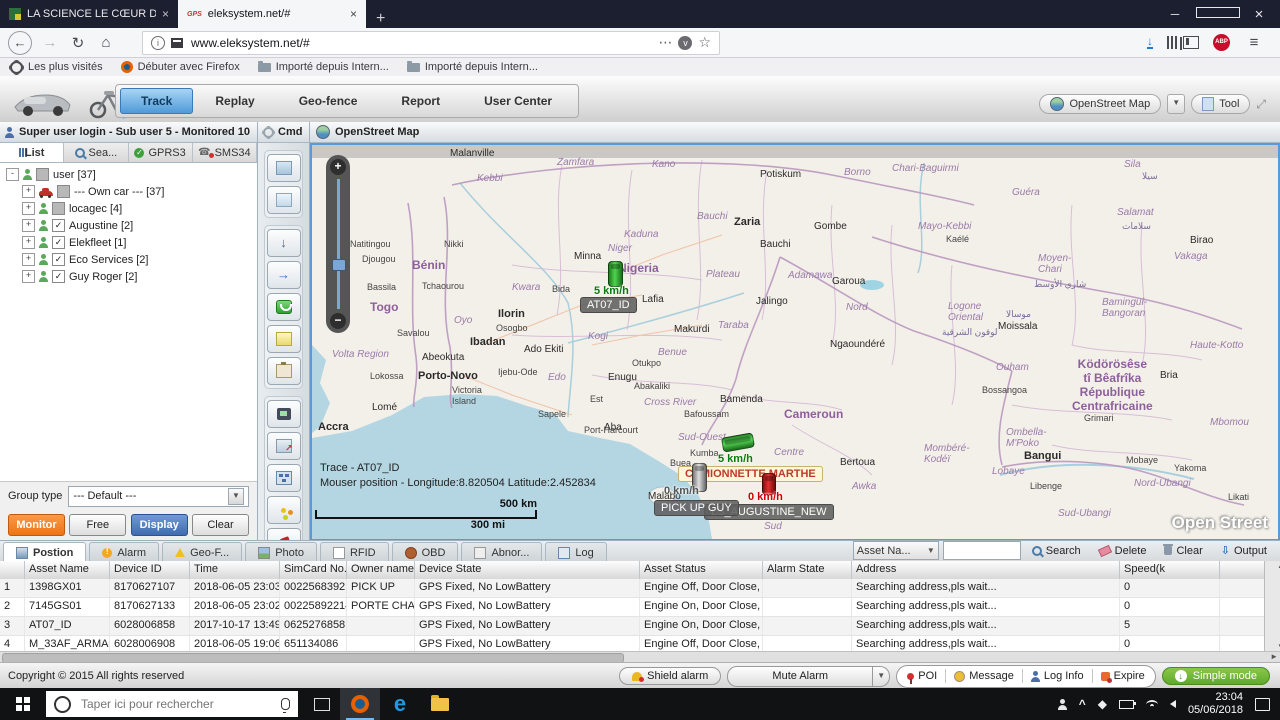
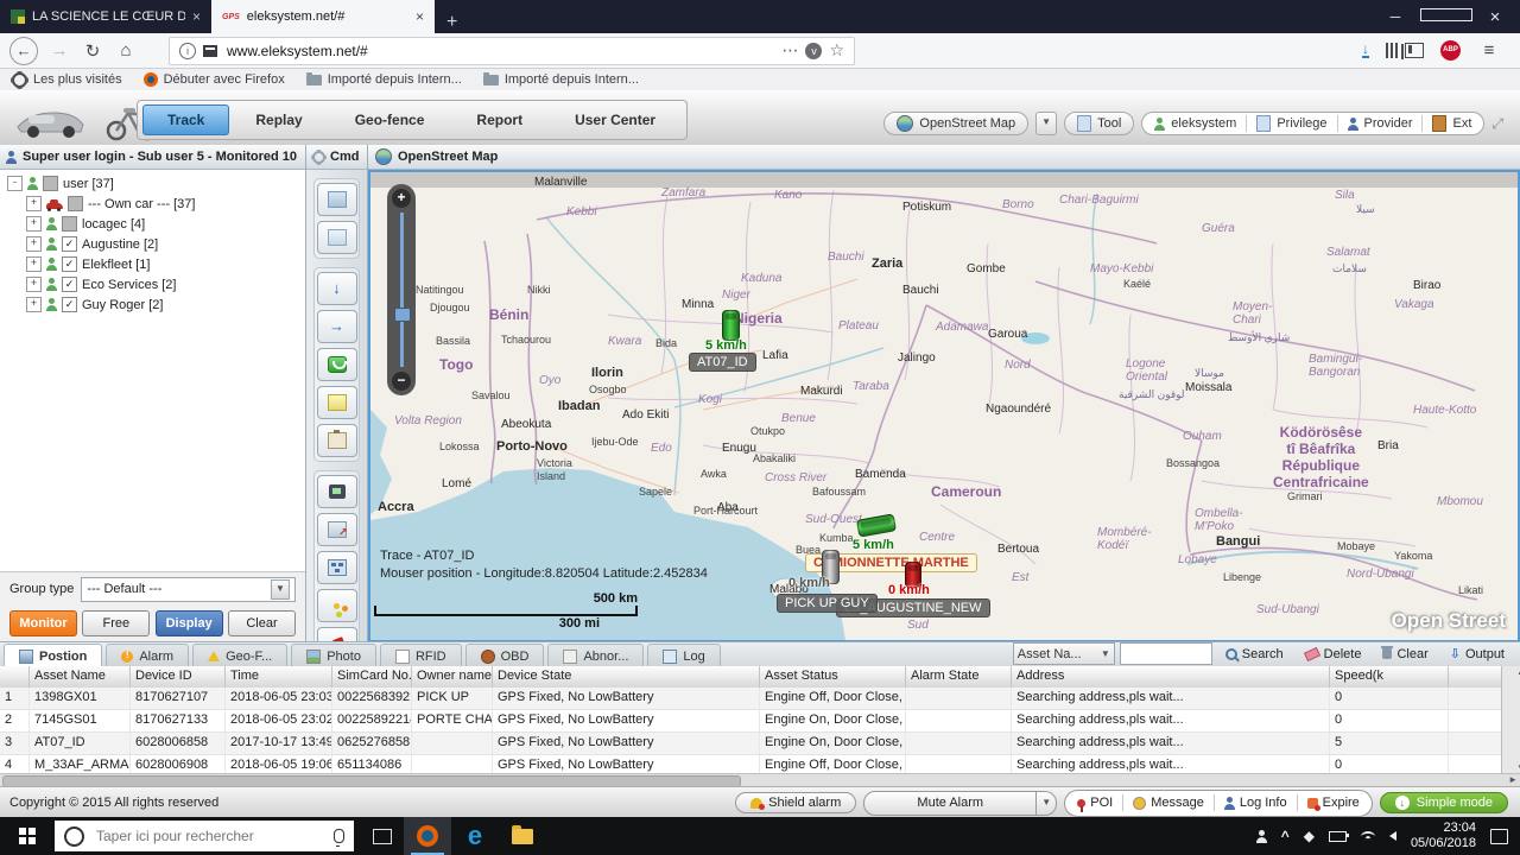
  LA SCIENCE LE CŒUR D
  ×
  eleksystem.net/#
  ×
  +
  ─
  ×
  ←
  →
  ↻
  ⌂
  i
  www.eleksystem.net/#
  ⋯
  v
  ☆
  ↓
  ≡
  Les plus visités
  Débuter avec Firefox
  Importé depuis Intern...
  Importé depuis Intern...
  Track
  Replay
  Geo-fence
  Report
  User Center
  OpenStreet Map
  ▼
  Tool
+ eleksystem
+ Privilege
+ Provider
+ Ext
  ⤢
  Super user login - Sub user 5 - Monitored 10
- List
- Sea...
- ✓
- GPRS3
- ☎
- SMS34
  -
  user [37]
  +
  --- Own car --- [37]
  +
  locagec [4]
  +
  Augustine [2]
  +
  Elekfleet [1]
  +
  Eco Services [2]
  +
  Guy Roger [2]
  Group type
  --- Default ---
  ▼
  Monitor
  Free
  Display
  Clear
  Cmd
  ↓
  →
  OpenStreet Map
  Malanville
  Kebbi
  Zamfara
  Kano
  Potiskum
  Borno
  Chari-Baguirmi
  Guéra
  Sila
  سيلا
  Salamat
  سلامات
  Birao
  Vakaga
  Mayo-Kebbi
  Kaélé
  Moyen-
  Chari
  شاري الأوسط
  Logone
  Oriental
  لوقون الشرقية
  موسالا
  Moissala
  Bamingui-
  Bangoran
  Zaria
  Kaduna
  Bauchi
  Bauchi
  Gombe
  Adamawa
  Garoua
  Nord
  Jalingo
  Taraba
  Ngaoundéré
  Niger
  Minna
  Bida
  Kwara
  igeria
  Lafia
  Plateau
  Makurdi
  Kogi
  Benue
  Otukpo
  Enugu
  Abakaliki
- Est
+ Awka
  Aba
  Cross River
  Bamenda
  Bafoussam
  Cameroun
  Port-Harcourt
  Sud-Oues
  Kumba
  Buea
  Centre
  Bertoua
- Awka
+ Est
  Mombéré-
  Kodéï
  Malabo
  Sud
  Natitingou
  Nikki
  Djougou
  Bénin
  Bassila
  Tchaourou
  Togo
  Savalou
  Volta Region
  Lokossa
  Porto-Novo
  Abeokuta
  Ilorin
  Oyo
  Osogbo
  Ibadan
  Ado Ekiti
  Ijebu-Ode
  Edo
  Victoria
  Island
  Lomé
  Sapele
  Accra
  Ouham
  Bossangoa
  Ködörösêse
  tî Bêafrîka
  République
  Centrafricaine
  Bria
  Haute-Kotto
  Grimari
  Mbomou
  Ombella-
  M'Poko
  Bangui
  Mobaye
  Yakoma
  Lobaye
  Libenge
  Nord-Ubangi
  Likati
  Sud-Ubangi
  +
  −
  5 km/h
  AT07_ID
  5 km/h
  CIONNETTARTHE
  0 km/h
  LS_AUGUSTINE_NEW
  0 km/h
  PICK UP GUY
  Trace - AT07_ID
  Mouser position - Longitude:8.820504 Latitude:2.452834
  500 km
  300 mi
  Open Street
  Postion
  Alarm
  Geo-F...
  Photo
  RFID
  OBD
  Abnor...
  Log
  Asset Na...
  ▼
  Search
  Delete
  Clear
  ⇩
  Output
  Asset Name
  Device ID
  Time
  SimCard No.
  Owner name
  Device State
  Asset Status
  Alarm State
  Address
  Speed(k
  1
  1398GX01
  8170627107
  2018-06-05 23:03
  0022568392
  PICK UP
  GPS Fixed, No LowBattery
  Engine Off, Door Close,
  Searching address,pls wait...
  0
  2
  7145GS01
  8170627133
  2018-06-05 23:02
  0022589221
  PORTE CHA
  GPS Fixed, No LowBattery
  Engine On, Door Close,
  Searching address,pls wait...
  0
  3
  AT07_ID
  6028006858
  2017-10-17 13:49
  0625276858
  GPS Fixed, No LowBattery
  Engine On, Door Close,
  Searching address,pls wait...
  5
  4
  M_33AF_ARMA
  6028006908
  2018-06-05 19:06
  651134086
  GPS Fixed, No LowBattery
  Engine Off, Door Close,
  Searching address,pls wait...
  0
  ►
  Copyright © 2015 All rights reserved
  Shield alarm
  Mute Alarm
  ▼
  POI
  Message
  Log Info
  Expire
  ↓
  Simple mode
  Taper ici pour rechercher
  e
  ^
  ◆
  23:04
  05/06/2018
